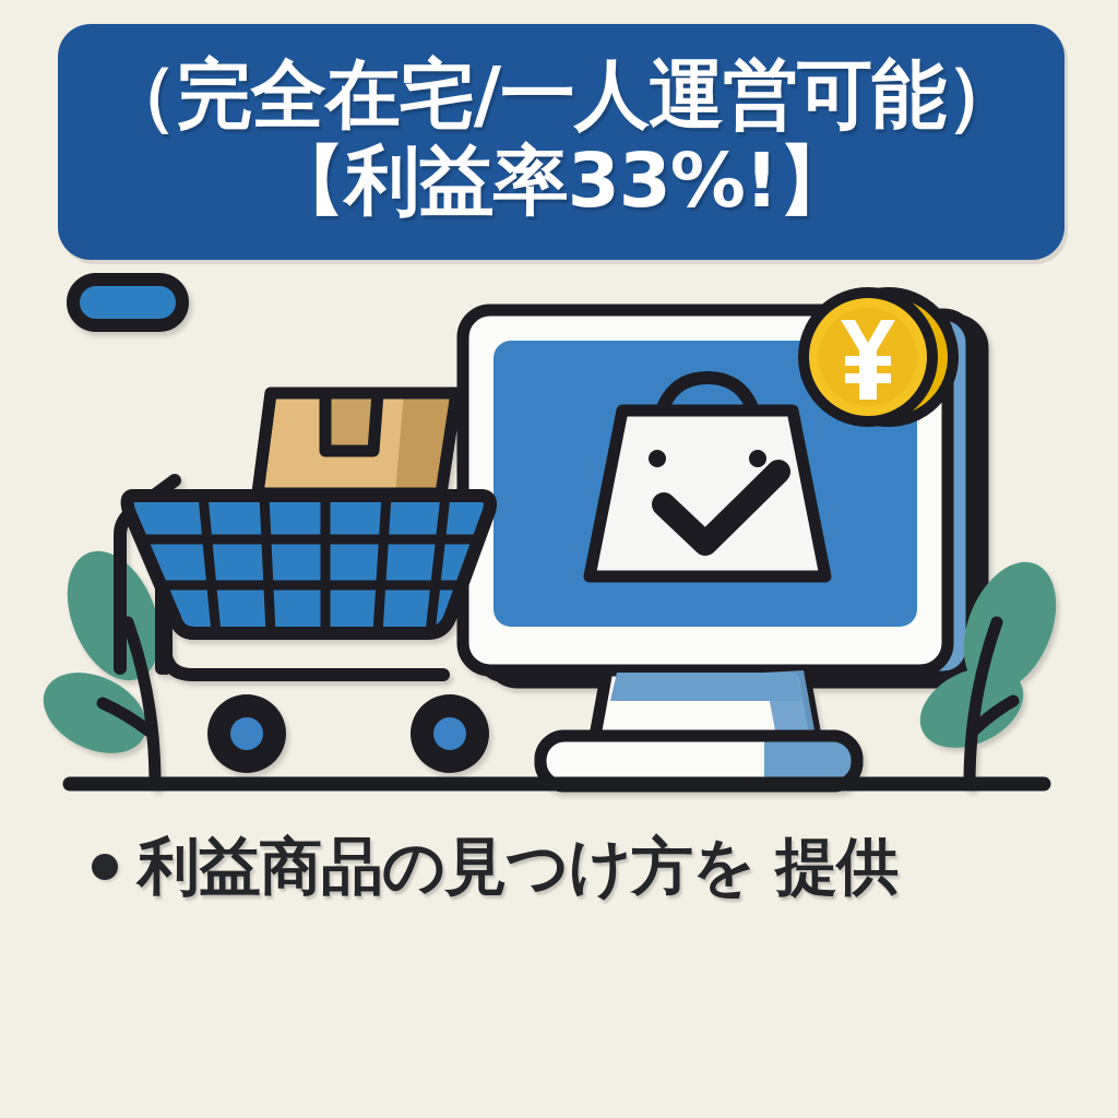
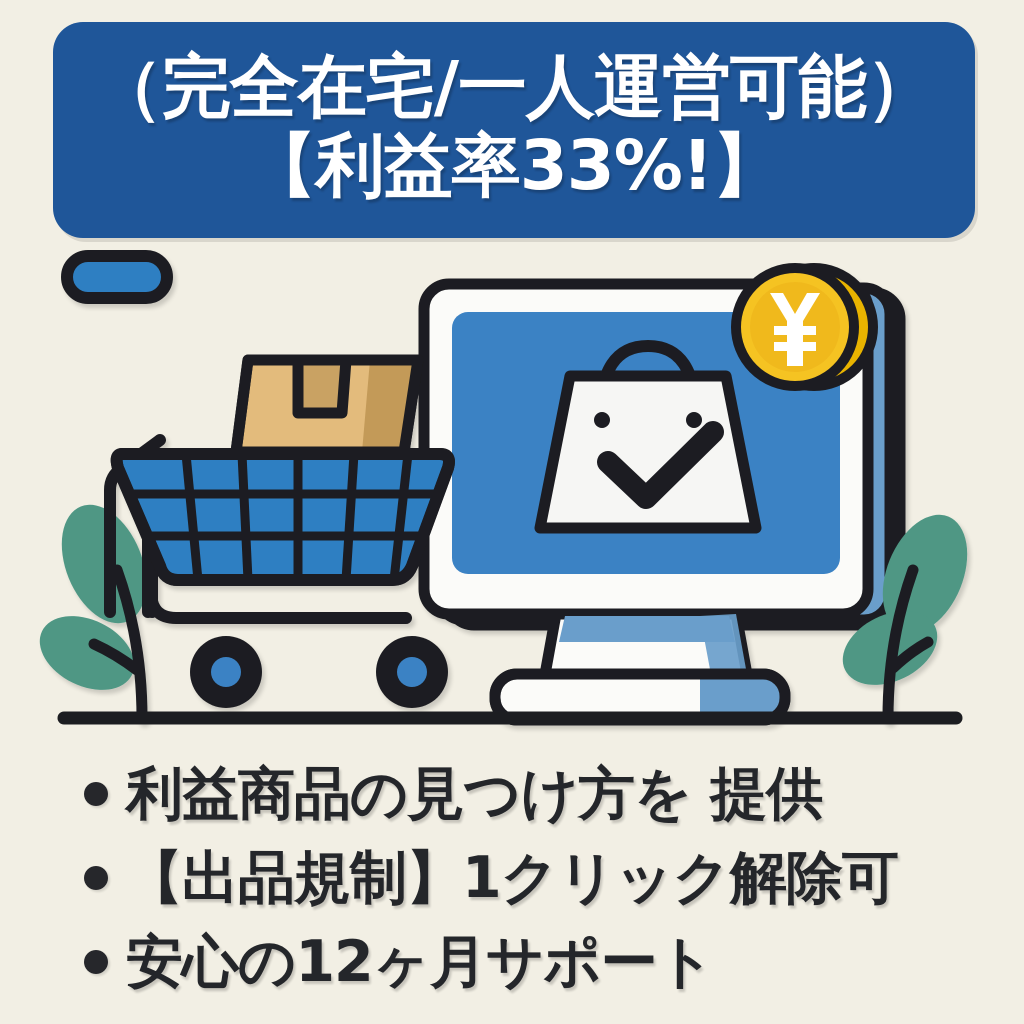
  （完全在宅/一人運営可能）
  【利益率33%!】
  利益商品の見つけ方を 提供
+ 【出品規制】1クリック解除可
+ 安心の12ヶ月サポート
